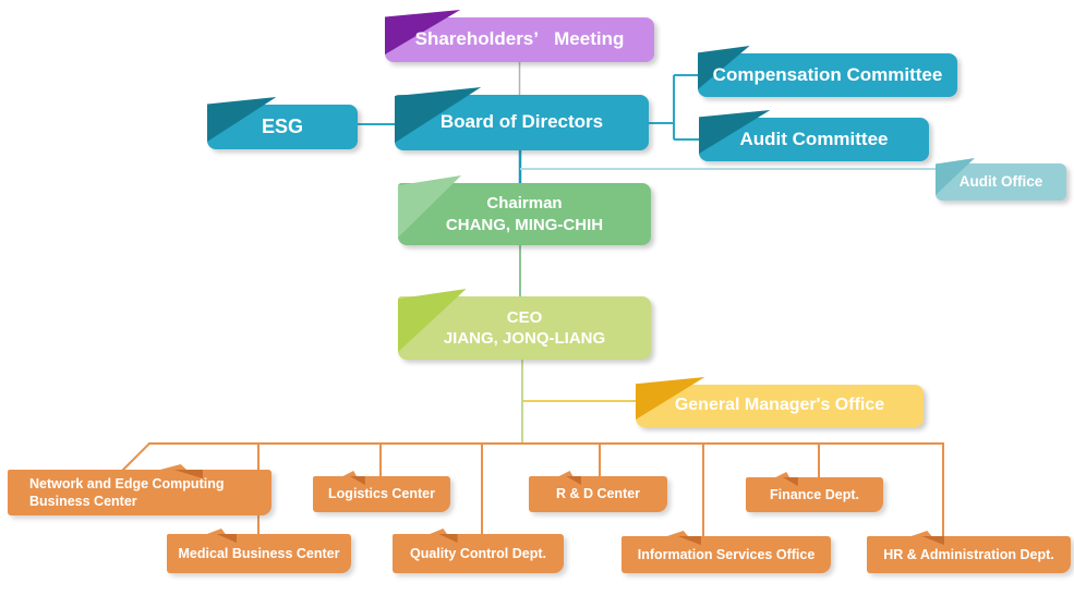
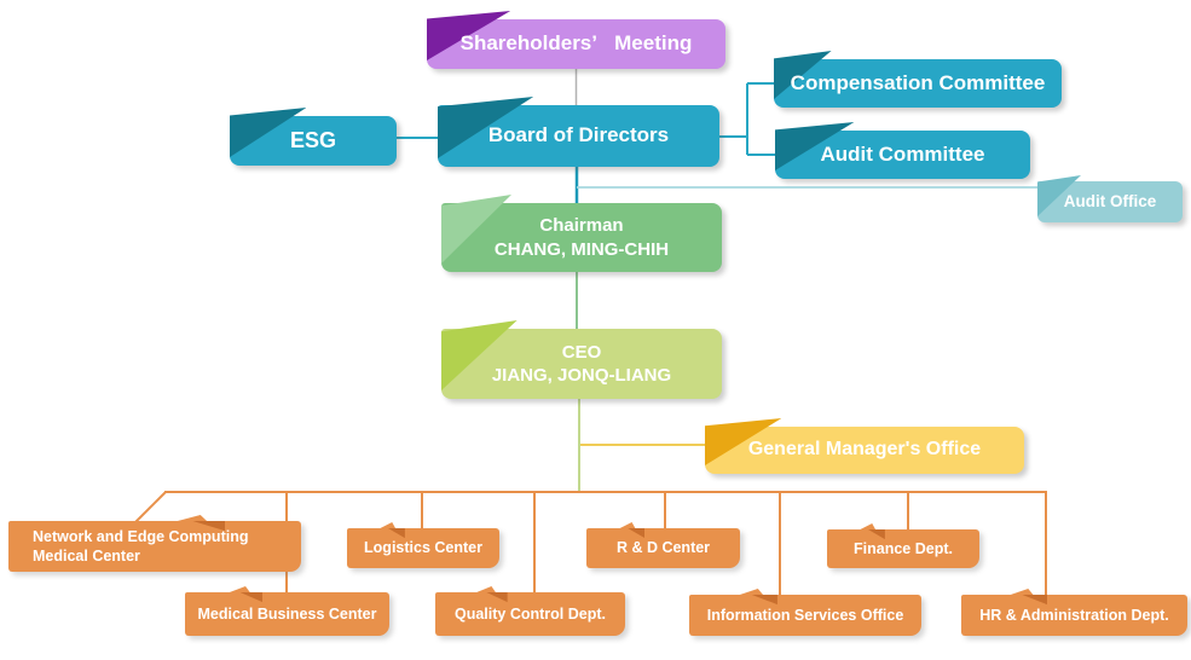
  Shareholders’ Meeting
  ESG
  Board of Directors
  Compensation Committee
  Audit Committee
  Audit Office
  Chairman
  CHANG, MING-CHIH
  CEO
  JIANG, JONQ-LIANG
  General Manager's Office
- Network and Edge Computing Business Center
+ Network and Edge Computing Medical Center
  Logistics Center
  R & D Center
  Finance Dept.
  Medical Business Center
  Quality Control Dept.
  Information Services Office
  HR & Administration Dept.
